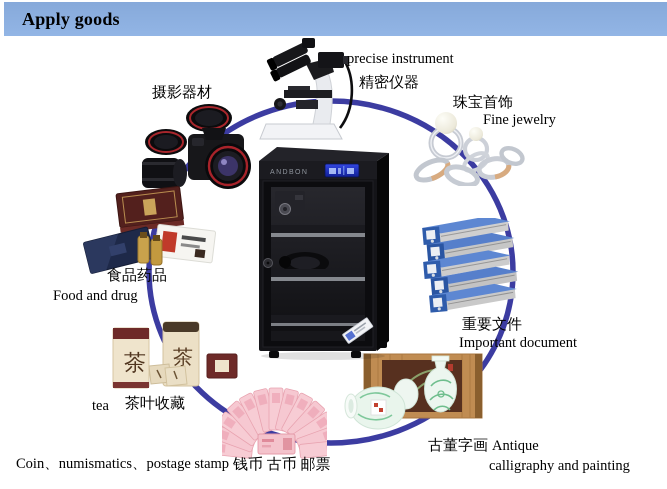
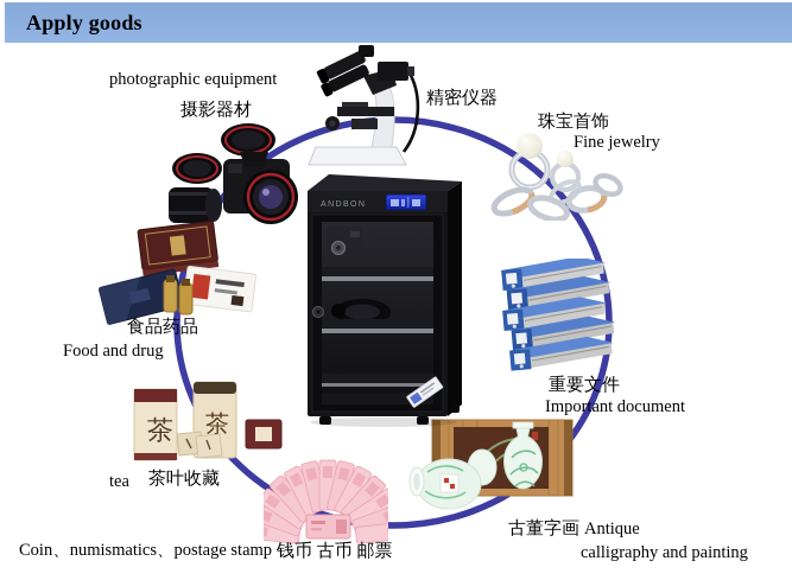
  Apply goods
  茶
  茶
+ photographic equipment
  摄影器材
- precise instrument
  精密仪器
  珠宝首饰
  Fine jewelry
  食品药品
  Food and drug
  重要文件
  Important document
  tea
  茶叶收藏
  古董字画
  Antique
  calligraphy and painting
  Coin、numismatics、postage stamp
  钱币 古币 邮票
